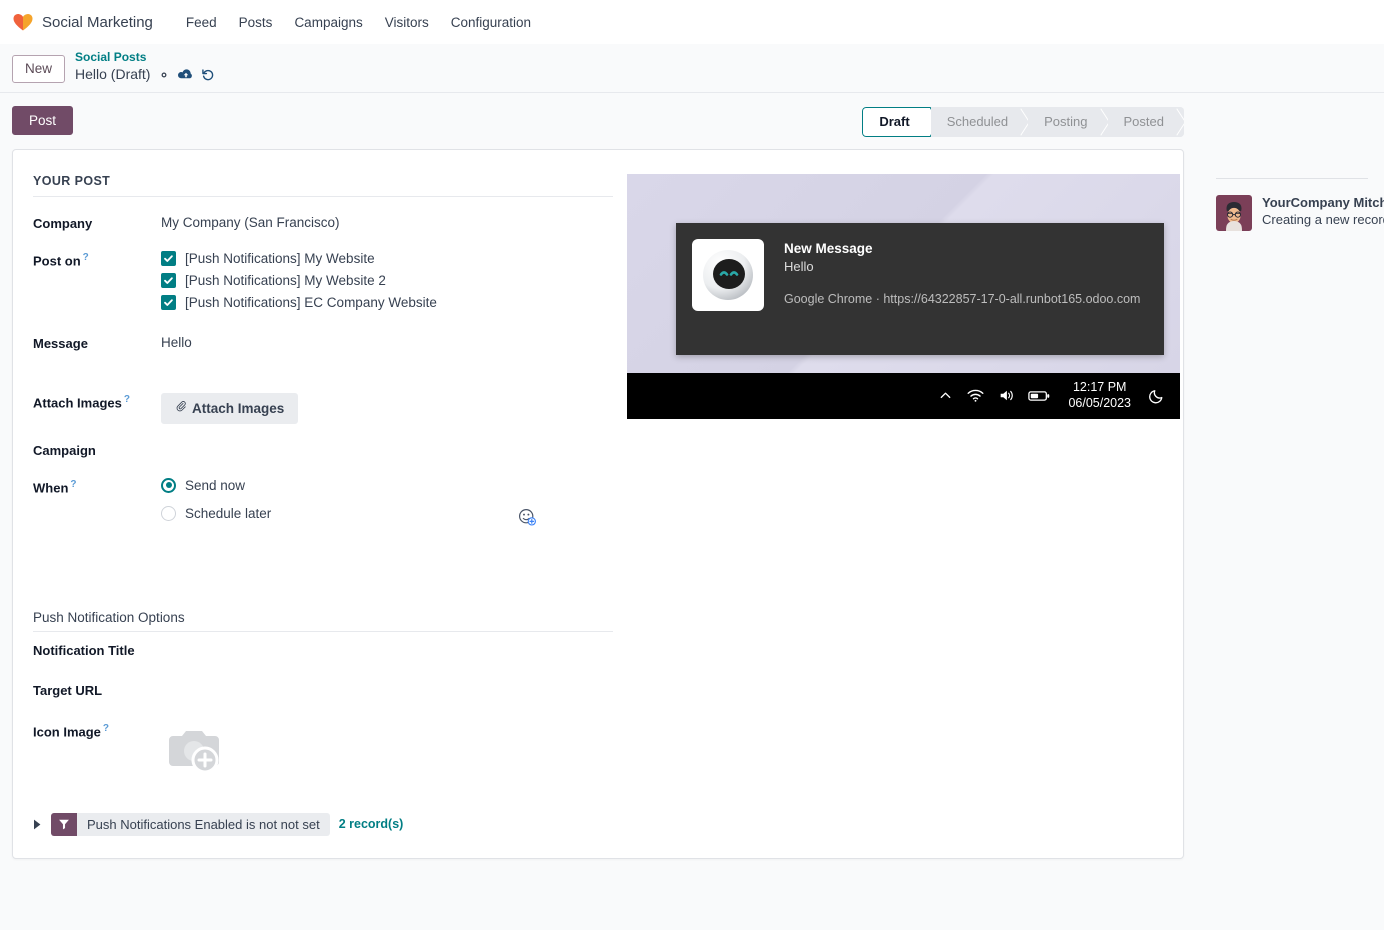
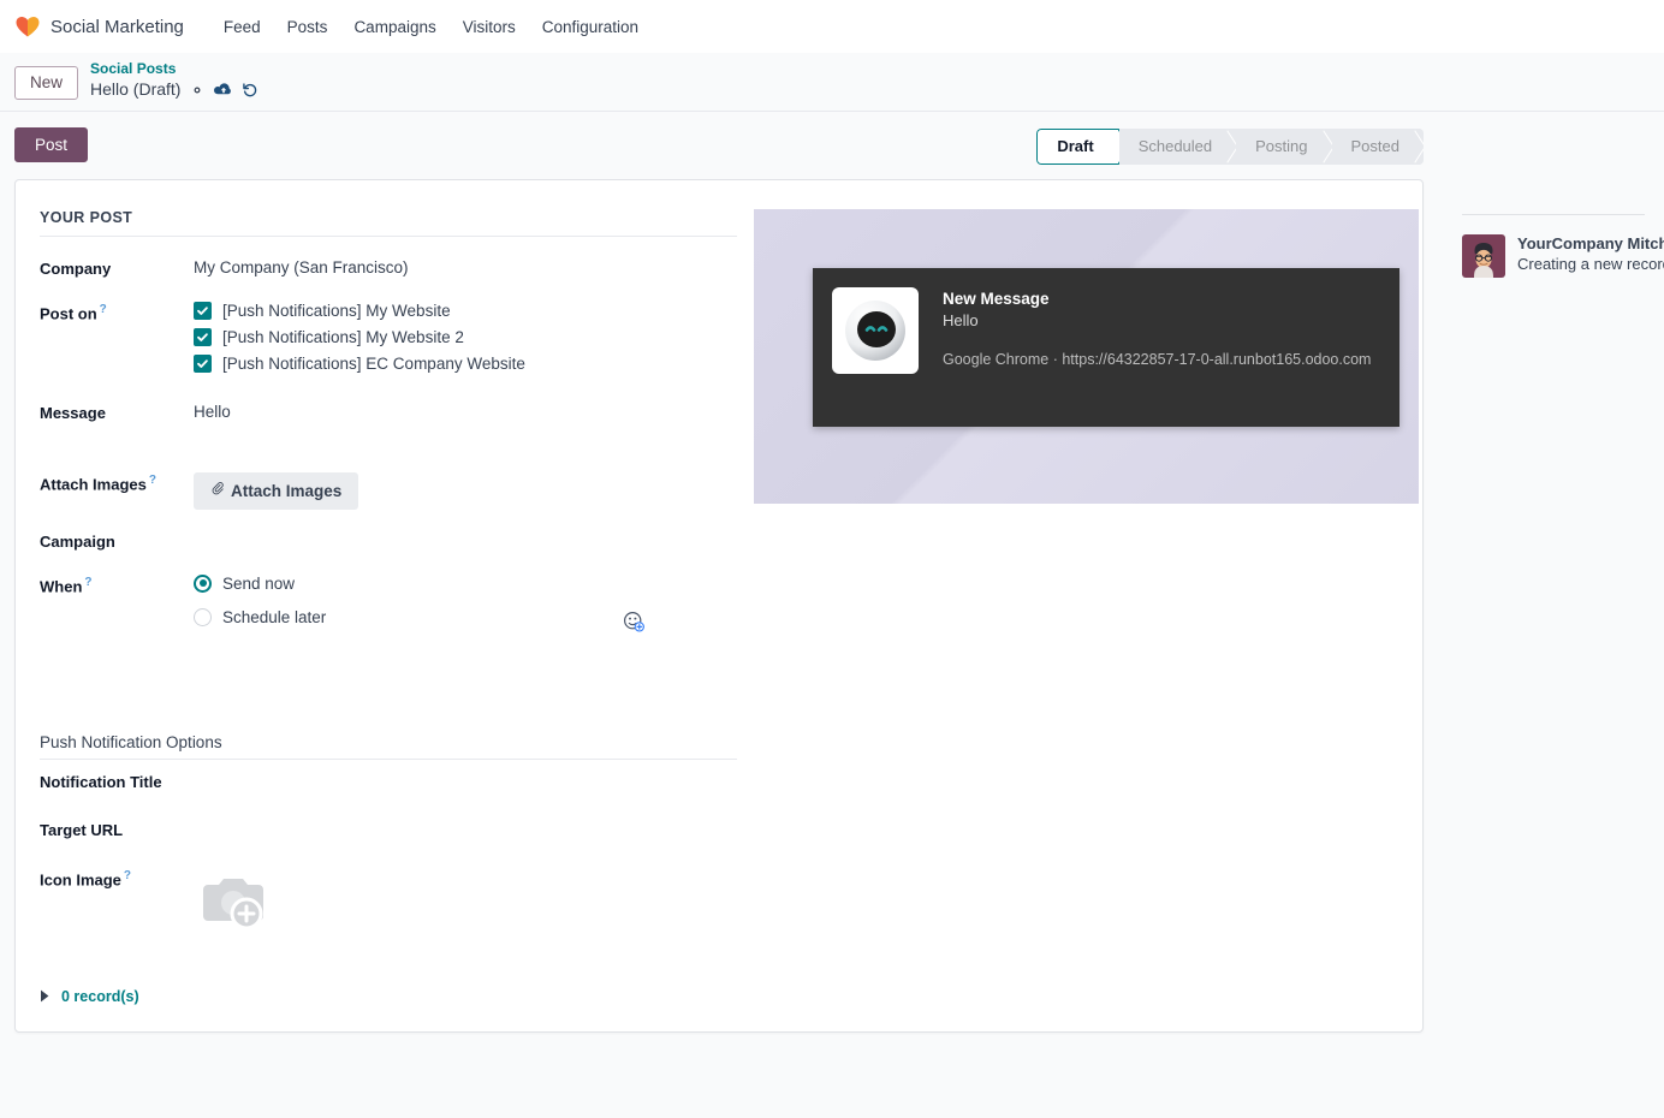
  Social Marketing
  Feed
  Posts
  Campaigns
  Visitors
  Configuration
  New
  Social Posts
  Hello (Draft)
  Post
  Draft
  Scheduled
  Posting
  Posted
  YOUR POST
  Company
  My Company (San Francisco)
  Post on ?
  [Push Notifications] My Website
  [Push Notifications] My Website 2
  [Push Notifications] EC Company Website
  Message
  Hello
  Attach Images ?
  Attach Images
  Campaign
  When ?
  Send now
  Schedule later
  Push Notification Options
  Notification Title
  Target URL
  Icon Image ?
  New Message
  Hello
  Google Chrome · https://64322857-17-0-all.runbot165.odoo.com
- 12:17 PM
- 06/05/2023
- Push Notifications Enabled is not not set
- 2 record(s)
+ 0 record(s)
  Creating a new recor
